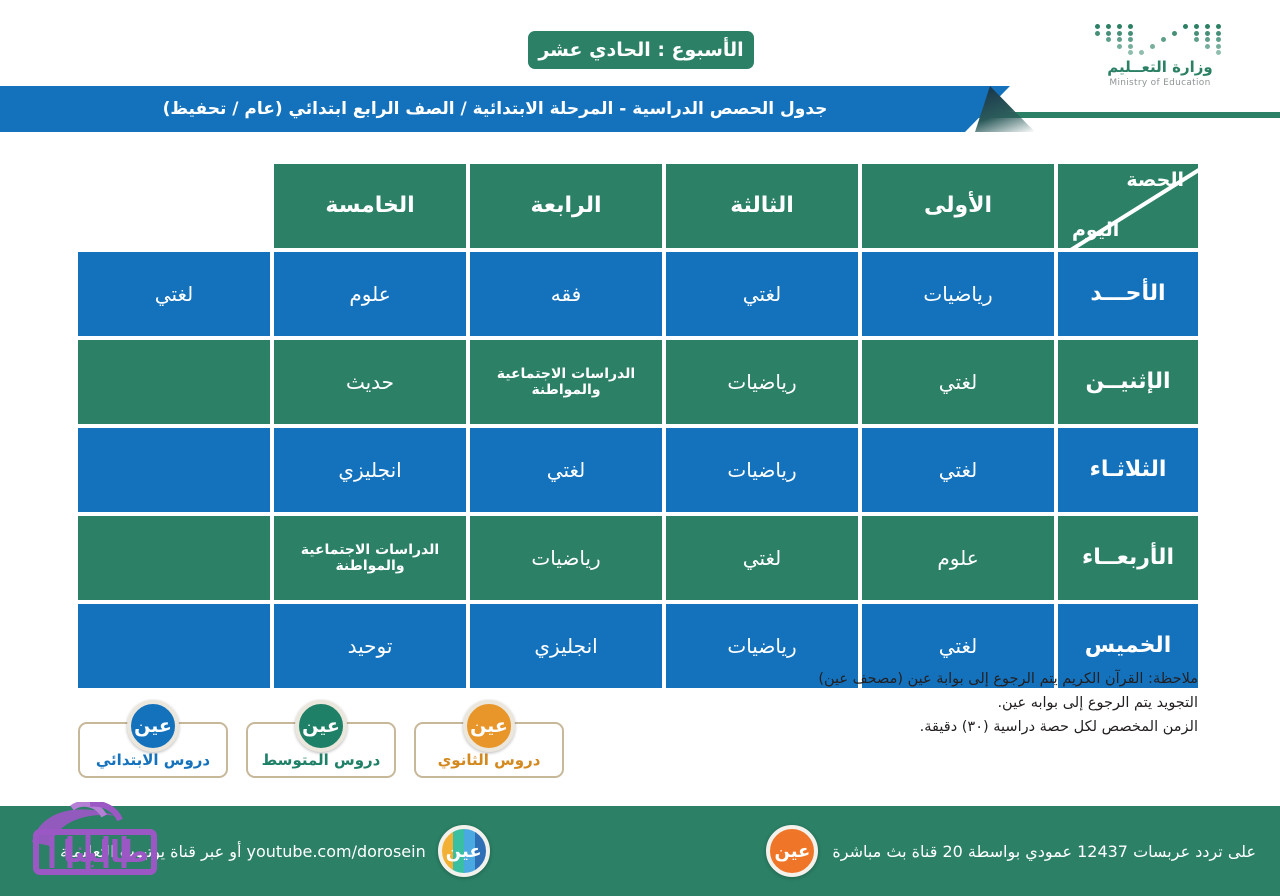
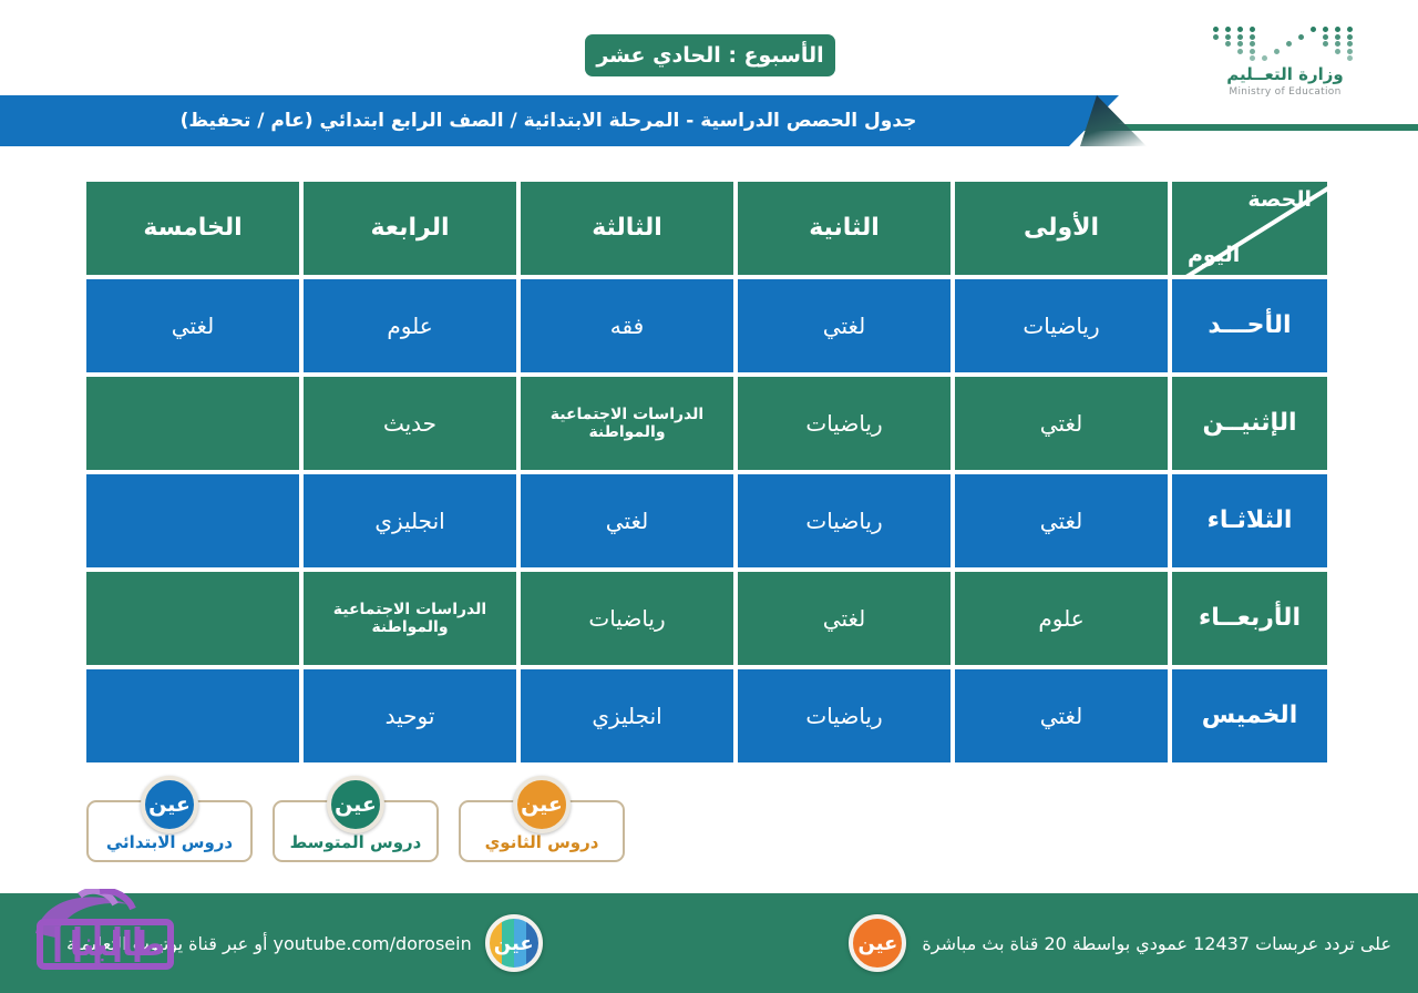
  الأسبوع : الحادي عشر
  وزارة التعــليم
  Ministry of Education
  جدول الحصص الدراسية - المرحلة الابتدائية / الصف الرابع ابتدائي (عام / تحفيظ)
  الحصة
  اليوم
  الأولى
+ الثانية
  الثالثة
  الرابعة
  الخامسة
  الأحـــد
  رياضيات
  لغتي
  فقه
  علوم
  لغتي
  الإثنيــن
  لغتي
  رياضيات
  الدراسات الاجتماعية والمواطنة
  حديث
  الثلاثـاء
  لغتي
  رياضيات
  لغتي
  انجليزي
  الأربعــاء
  علوم
  لغتي
  رياضيات
  الدراسات الاجتماعية والمواطنة
  الخميس
  لغتي
  رياضيات
  انجليزي
  توحيد
- ملاحظة: القرآن الكريم يتم الرجوع إلى بوابة عين (مصحف عين)
- التجويد يتم الرجوع إلى بوابه عين.
- الزمن المخصص لكل حصة دراسية (٣٠) دقيقة.
  دروس الثانوي
  عين
  دروس المتوسط
  عين
  دروس الابتدائي
  عين
  على تردد عربسات 12437 عمودي بواسطة 20 قناة بث مباشرة
  عين
  عين
  أو عبر قناة يتيوب اتعيمة youtube.com/dorosein
  طالبنا
